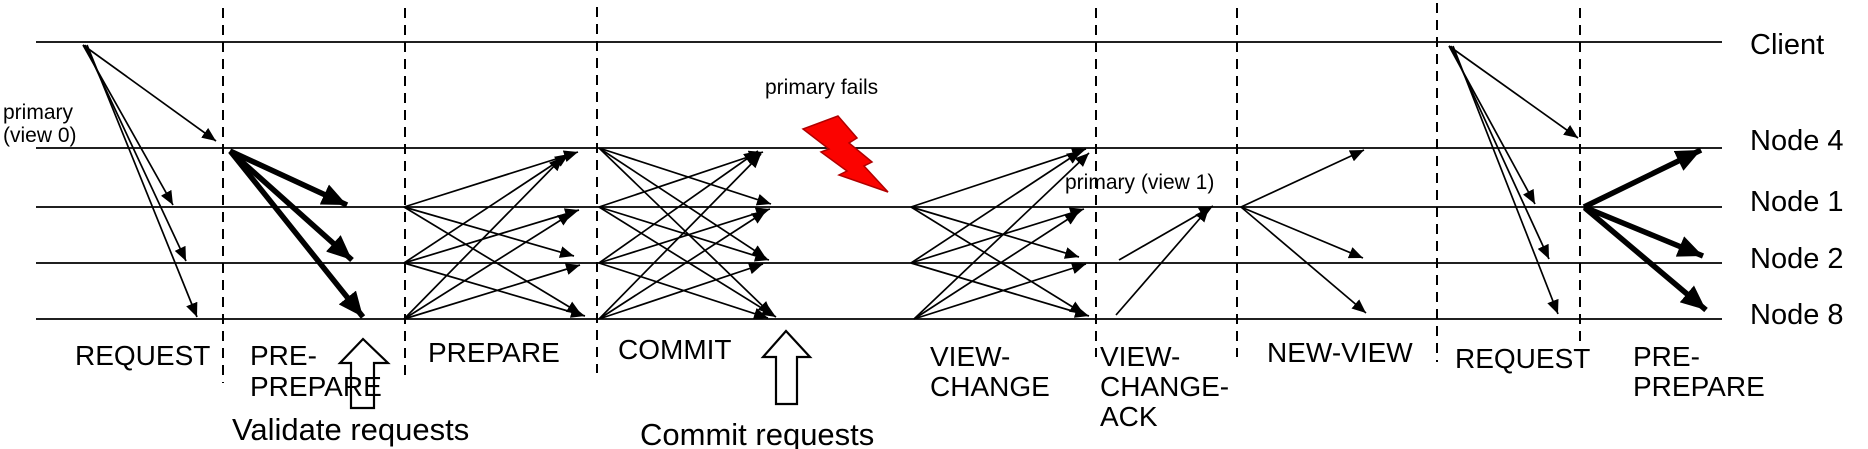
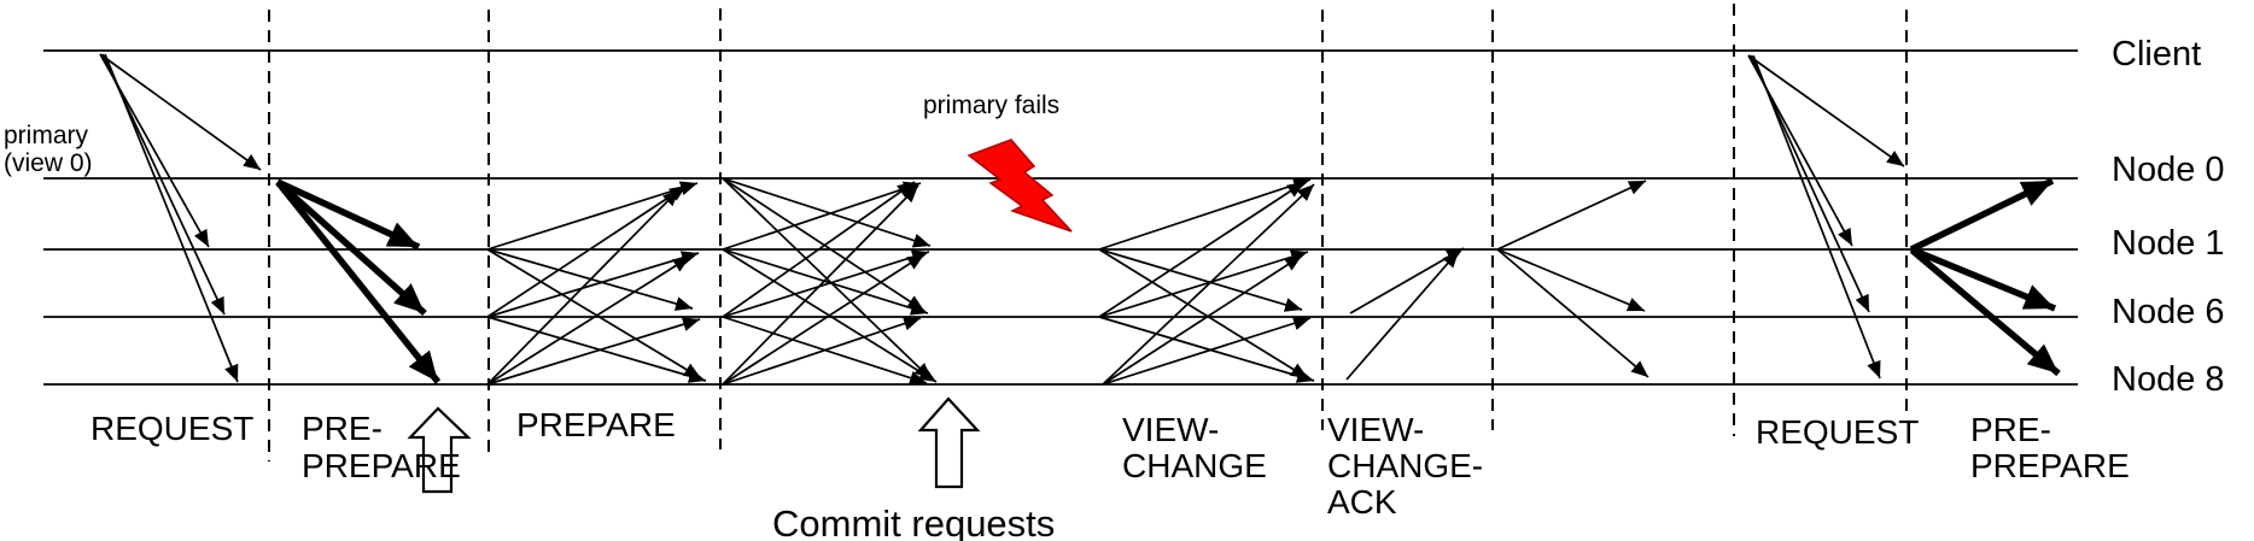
  Client
- Node 4
+ Node 0
  Node 1
- Node 2
+ Node 6
  Node 8
  REQUEST
  PRE-
  PREPARE
  PREPARE
- COMMIT
  VIEW-
  CHANGE
  VIEW-
  CHANGE-
  ACK
- NEW-VIEW
  REQUEST
  PRE-
  PREPARE
  primary
  (view 0)
  primary fails
- primary (view 1)
- Validate requests
  Commit requests
